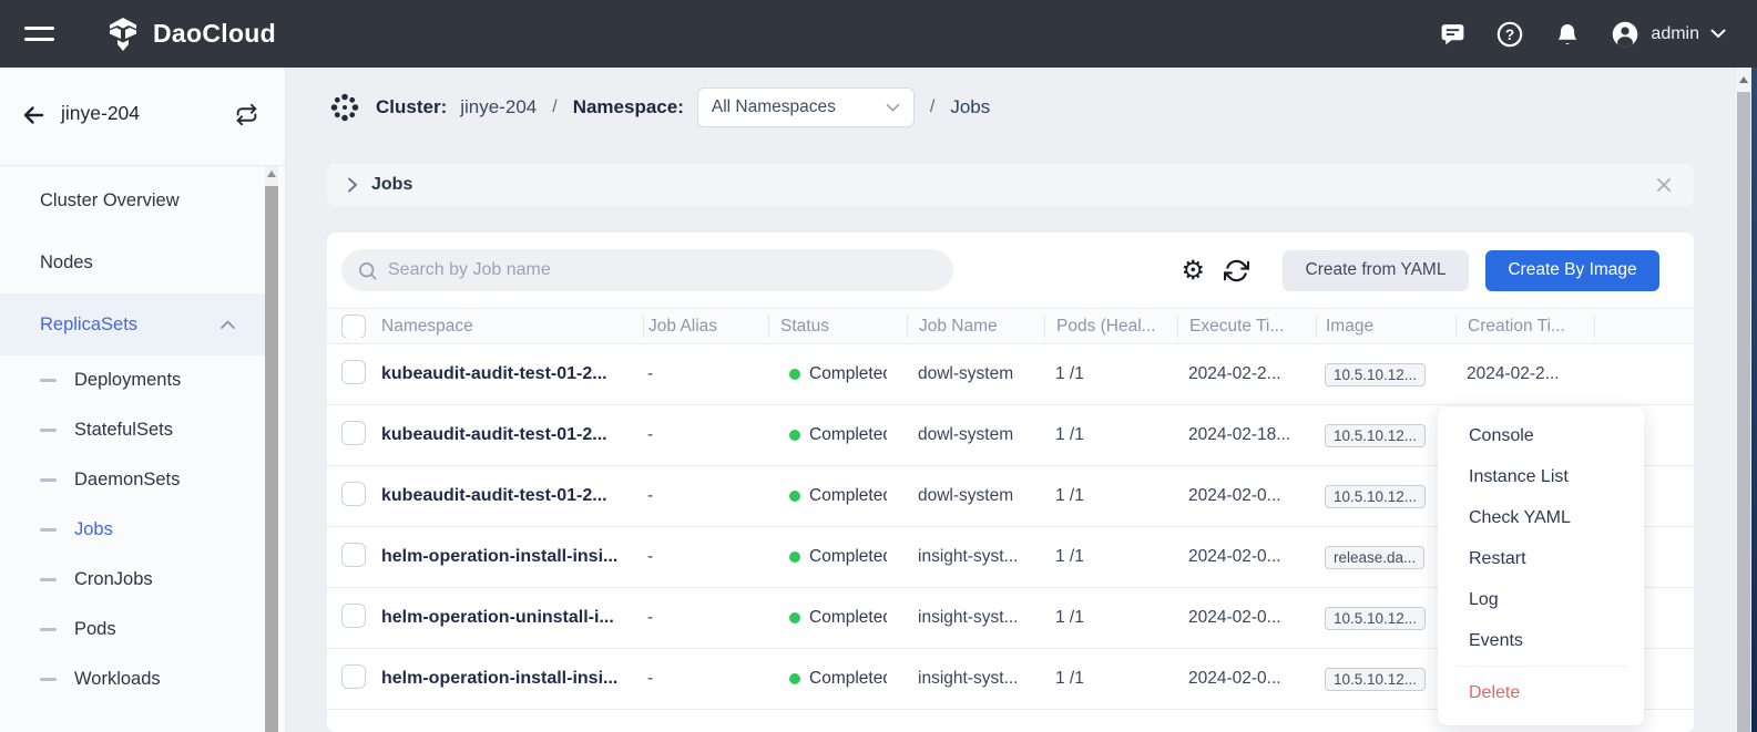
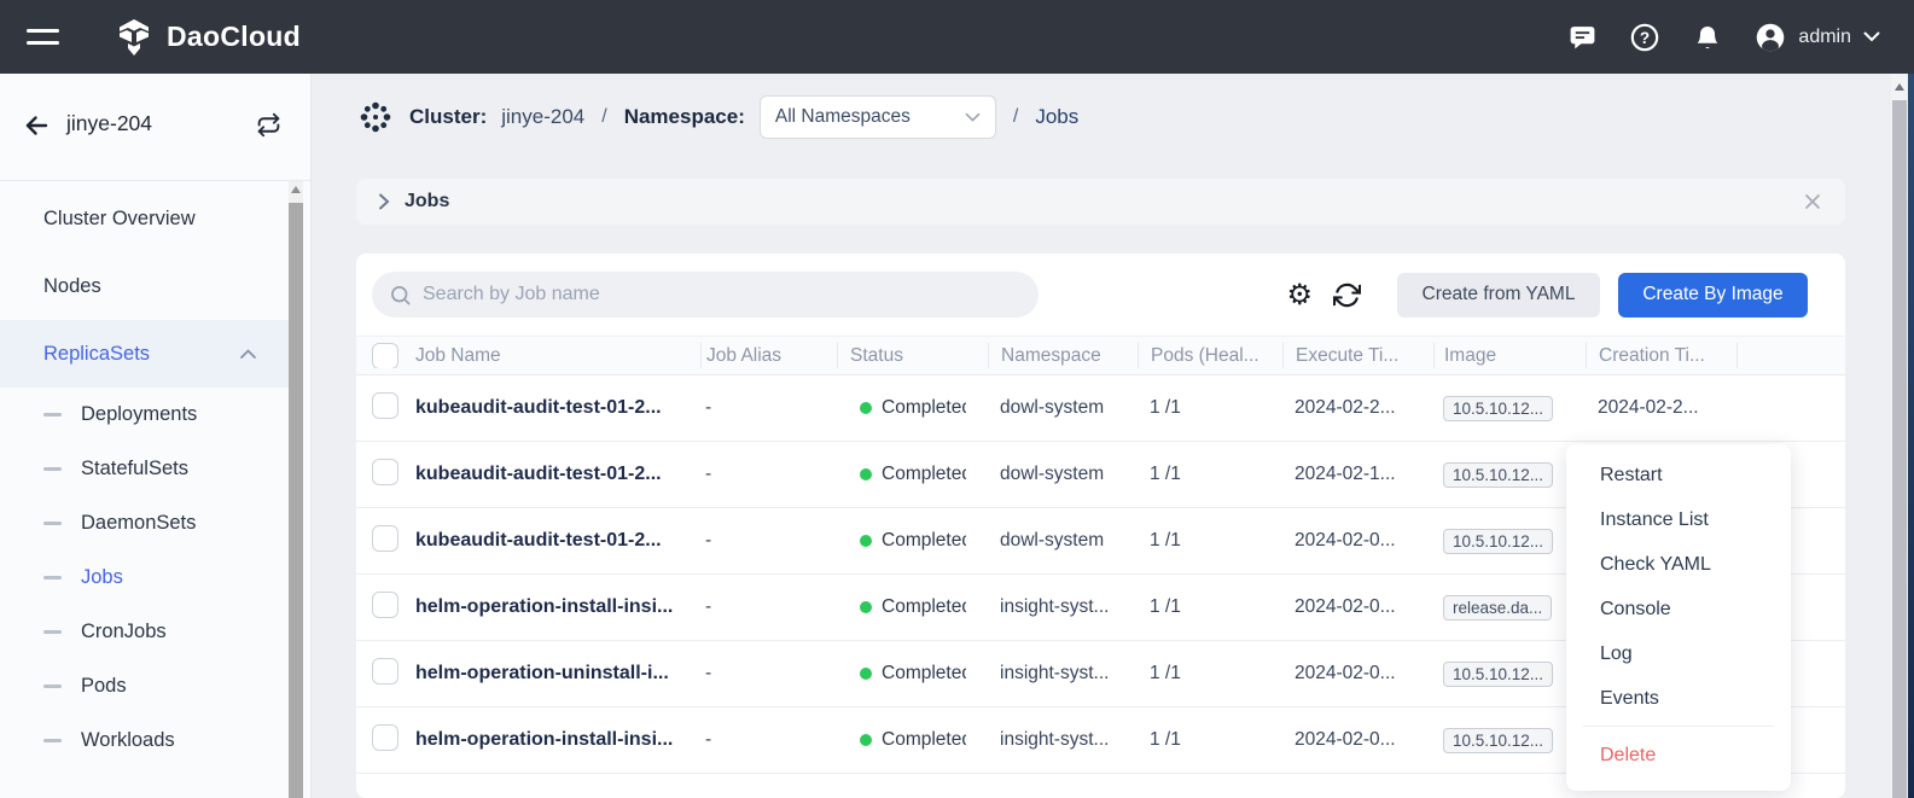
  DaoCloud
  ?
  admin
  jinye-204
  Cluster Overview
  Nodes
  ReplicaSets
  Deployments
  StatefulSets
  DaemonSets
  Jobs
  CronJobs
  Pods
  Workloads
  Cluster:
  jinye-204
  /
  Namespace:
  All Namespaces
  /
  Jobs
  Jobs
  Search by Job name
  ⚙
  Create from YAML
  Create By Image
- Namespace
+ Job Name
  Job Alias
  Status
- Job Name
+ Namespace
  Pods (Heal...
  Execute Ti...
  Image
  Creation Ti...
  kubeaudit-audit-test-01-2...
  -
  Complete
  dowl-system
  1 /1
  2024-02-2...
  10.5.10.12...
  2024-02-2...
  kubeaudit-audit-test-01-2...
  -
  Complete
  dowl-system
  1 /1
- 2024-02-18...
+ 2024-02-1...
  10.5.10.12...
  kubeaudit-audit-test-01-2...
  -
  Complete
  dowl-system
  1 /1
  2024-02-0...
  10.5.10.12...
  helm-operation-install-insi...
  -
  Complete
  insight-syst...
  1 /1
  2024-02-0...
  release.da...
  helm-operation-uninstall-i...
  -
  Complete
  insight-syst...
  1 /1
  2024-02-0...
  10.5.10.12...
  helm-operation-install-insi...
  -
  Complete
  insight-syst...
  1 /1
  2024-02-0...
  10.5.10.12...
- Console
+ Restart
  Instance List
  Check YAML
- Restart
+ Console
  Log
  Events
  Delete
